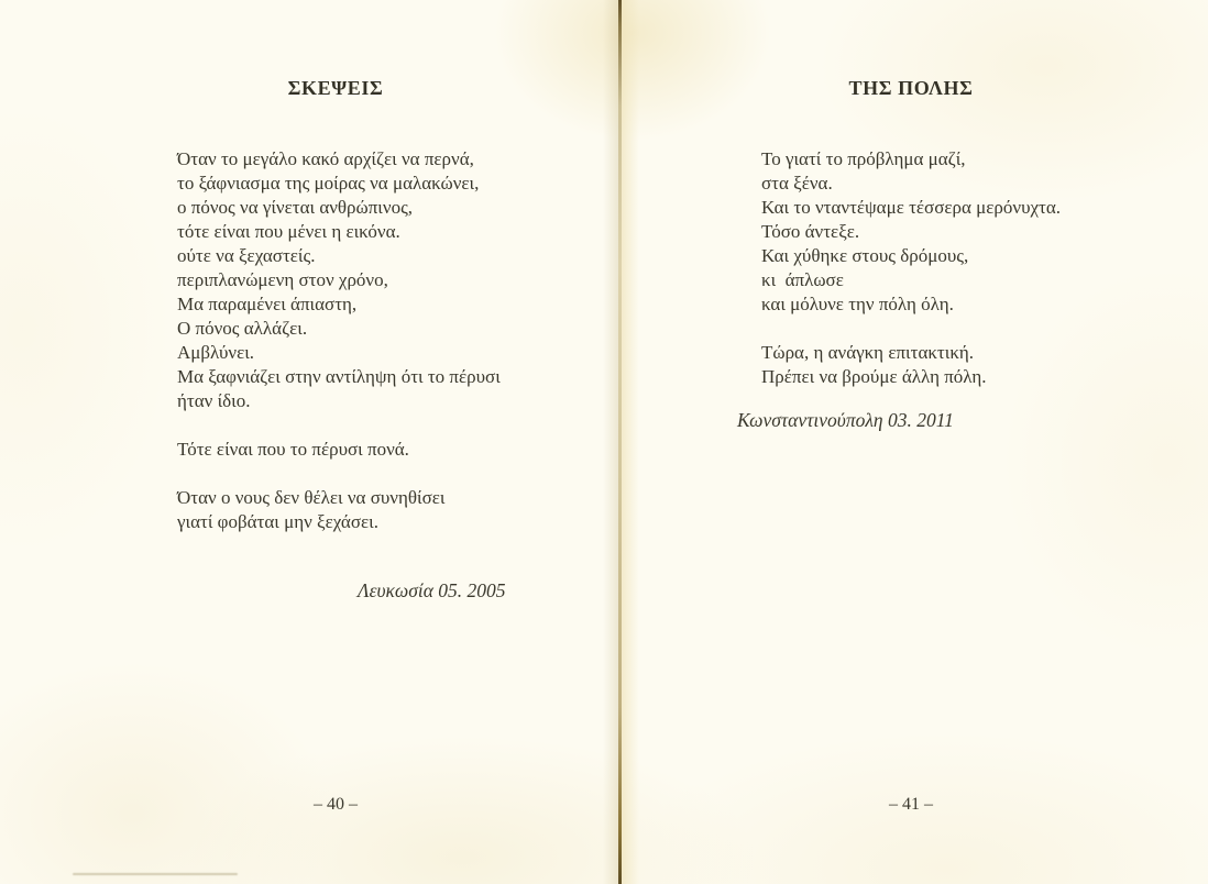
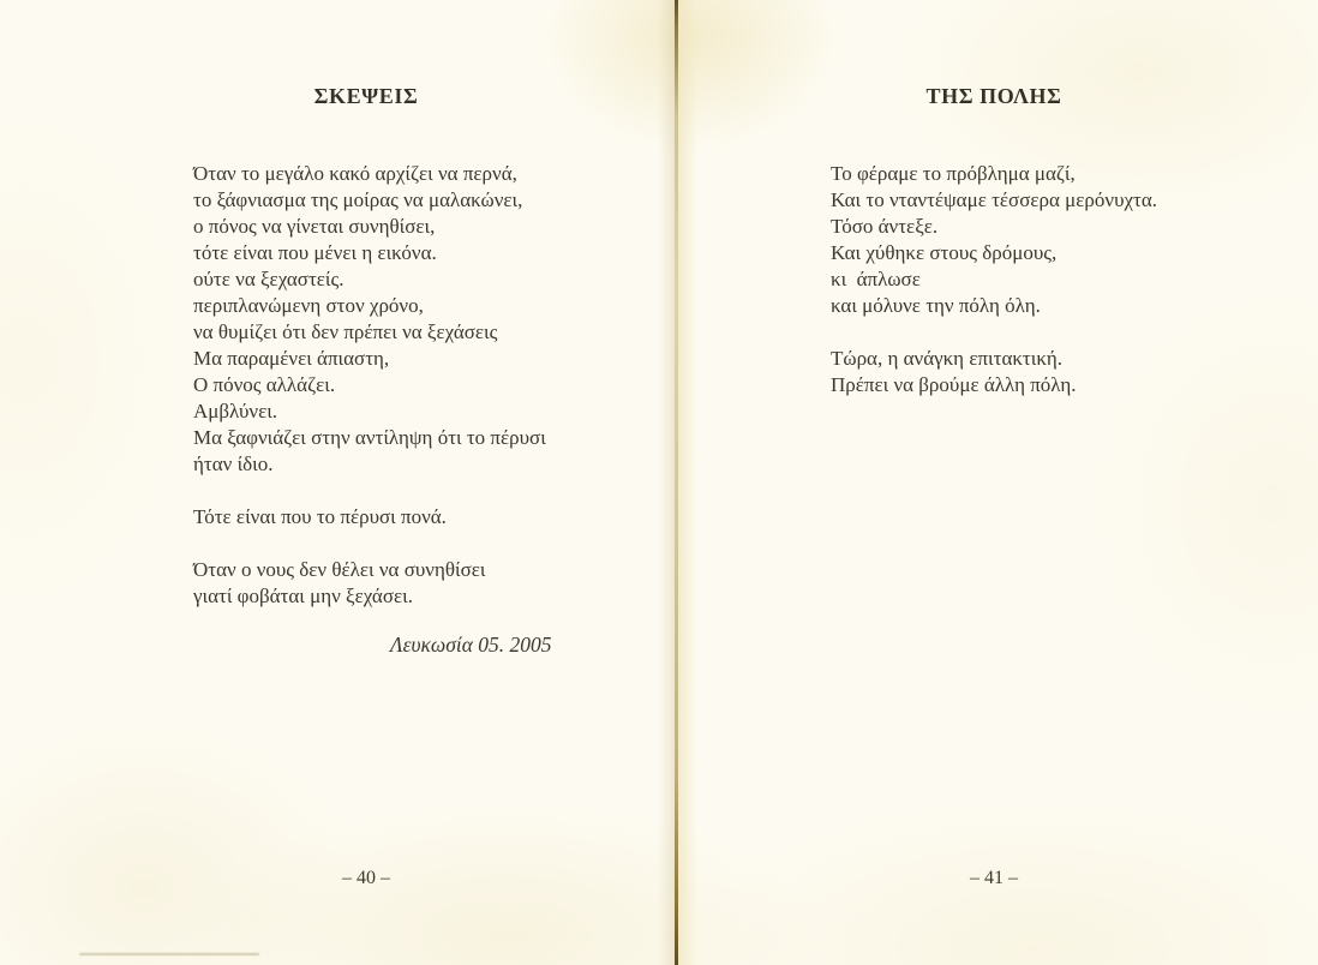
  ΣΚΕΨΕΙΣ
  Όταν το μεγάλο κακό αρχίζει να περνά,
  το ξάφνιασμα της μοίρας να μαλακώνει,
- ο πόνος να γίνεται ανθρώπινος,
+ ο πόνος να γίνεται συνηθίσει,
  τότε είναι που μένει η εικόνα.
  ούτε να ξεχαστείς.
  περιπλανώμενη στον χρόνο,
+ να θυμίζει ότι δεν πρέπει να ξεχάσεις
  Μα παραμένει άπιαστη,
  Ο πόνος αλλάζει.
  Αμβλύνει.
  Μα ξαφνιάζει στην αντίληψη ότι το πέρυσι
  ήταν ίδιο.
  Τότε είναι που το πέρυσι πονά.
  Όταν ο νους δεν θέλει να συνηθίσει
  γιατί φοβάται μην ξεχάσει.
  Λευκωσία 05. 2005
  – 40 –
  ΤΗΣ ΠΟΛΗΣ
- Το γιατί το πρόβλημα μαζί,
+ Το φέραμε το πρόβλημα μαζί,
- στα ξένα.
  Και το νταντέψαμε τέσσερα μερόνυχτα.
  Τόσο άντεξε.
  Και χύθηκε στους δρόμους,
  κι άπλωσε
  και μόλυνε την πόλη όλη.
  Τώρα, η ανάγκη επιτακτική.
  Πρέπει να βρούμε άλλη πόλη.
- Κωνσταντινούπολη 03. 2011
  – 41 –
